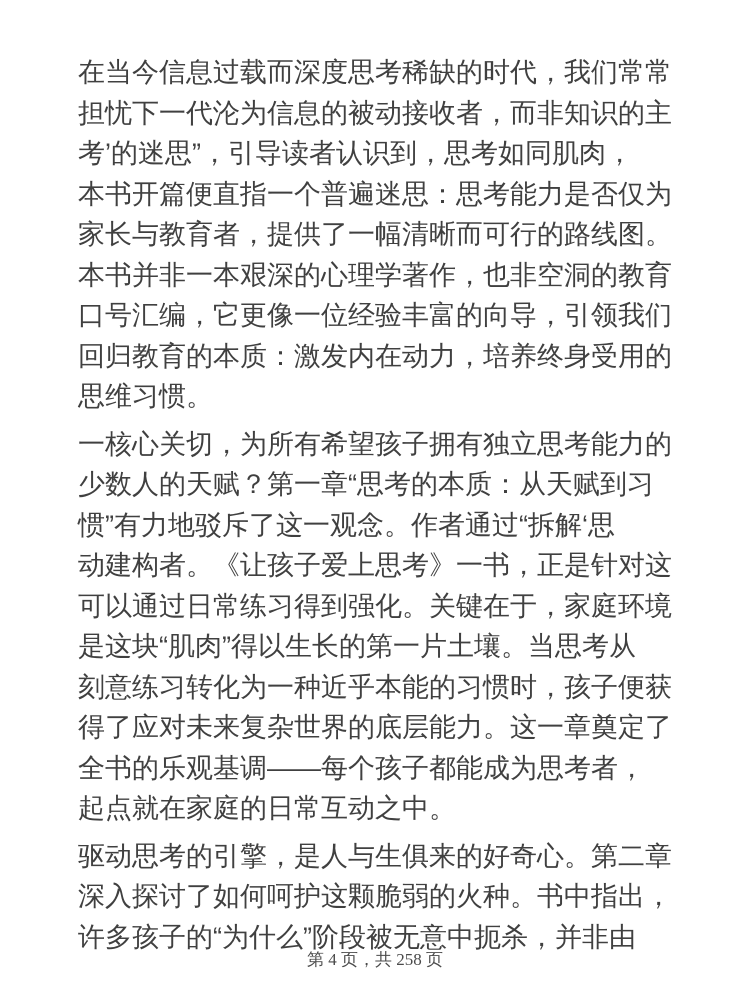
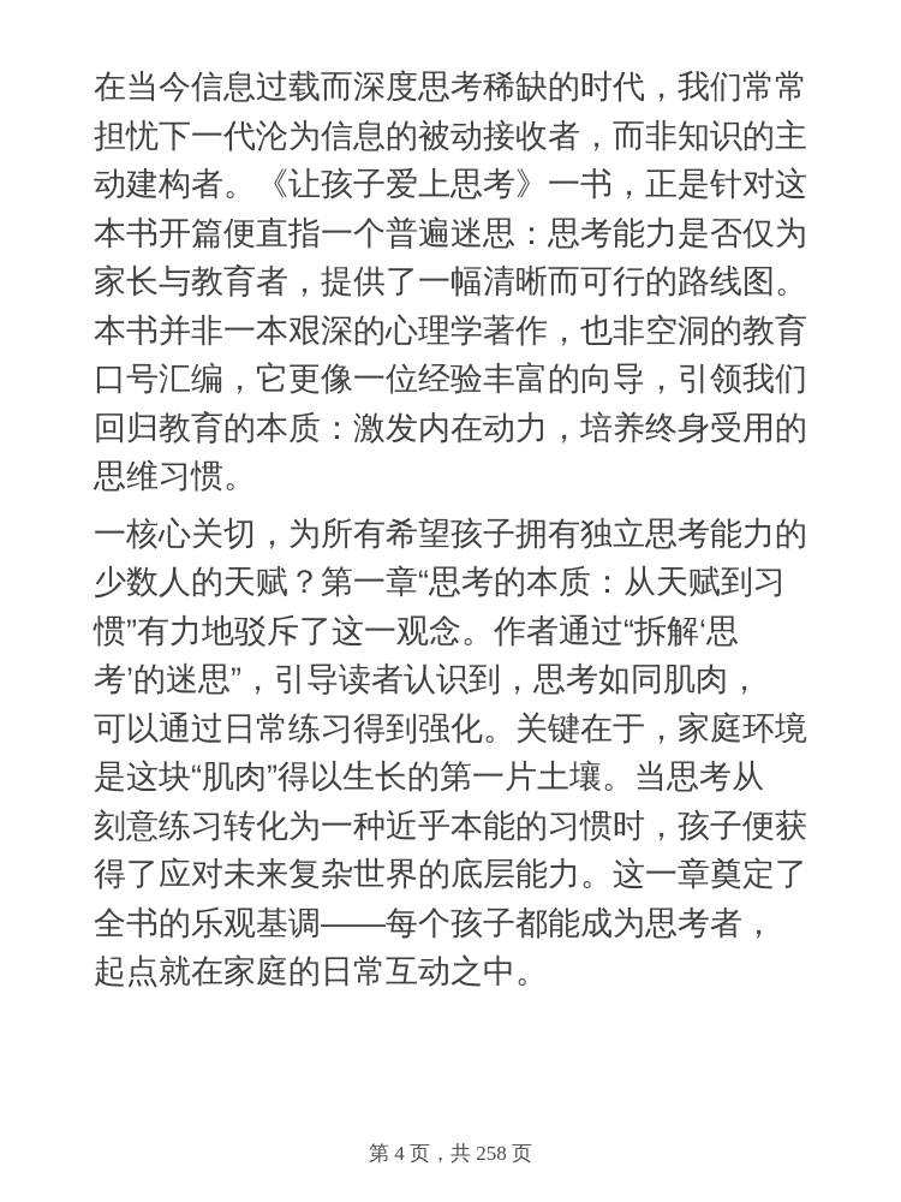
  在当今信息过载而深度思考稀缺的时代，我们常常
  担忧下一代沦为信息的被动接收者，而非知识的主
- 考’的迷思”，引导读者认识到，思考如同肌肉，
+ 动建构者。《让孩子爱上思考》一书，正是针对这
  本书开篇便直指一个普遍迷思：思考能力是否仅为
  家长与教育者，提供了一幅清晰而可行的路线图。
  本书并非一本艰深的心理学著作，也非空洞的教育
  口号汇编，它更像一位经验丰富的向导，引领我们
  回归教育的本质：激发内在动力，培养终身受用的
  思维习惯。
  一核心关切，为所有希望孩子拥有独立思考能力的
  少数人的天赋？第一章“思考的本质：从天赋到习
  惯”有力地驳斥了这一观念。作者通过“拆解‘思
- 动建构者。《让孩子爱上思考》一书，正是针对这
+ 考’的迷思”，引导读者认识到，思考如同肌肉，
  可以通过日常练习得到强化。关键在于，家庭环境
  是这块“肌肉”得以生长的第一片土壤。当思考从
  刻意练习转化为一种近乎本能的习惯时，孩子便获
  得了应对未来复杂世界的底层能力。这一章奠定了
  全书的乐观基调——每个孩子都能成为思考者，
  起点就在家庭的日常互动之中。
- 驱动思考的引擎，是人与生俱来的好奇心。第二章
- 深入探讨了如何呵护这颗脆弱的火种。书中指出，
- 许多孩子的“为什么”阶段被无意中扼杀，并非由
  第 4 页，共 258 页
